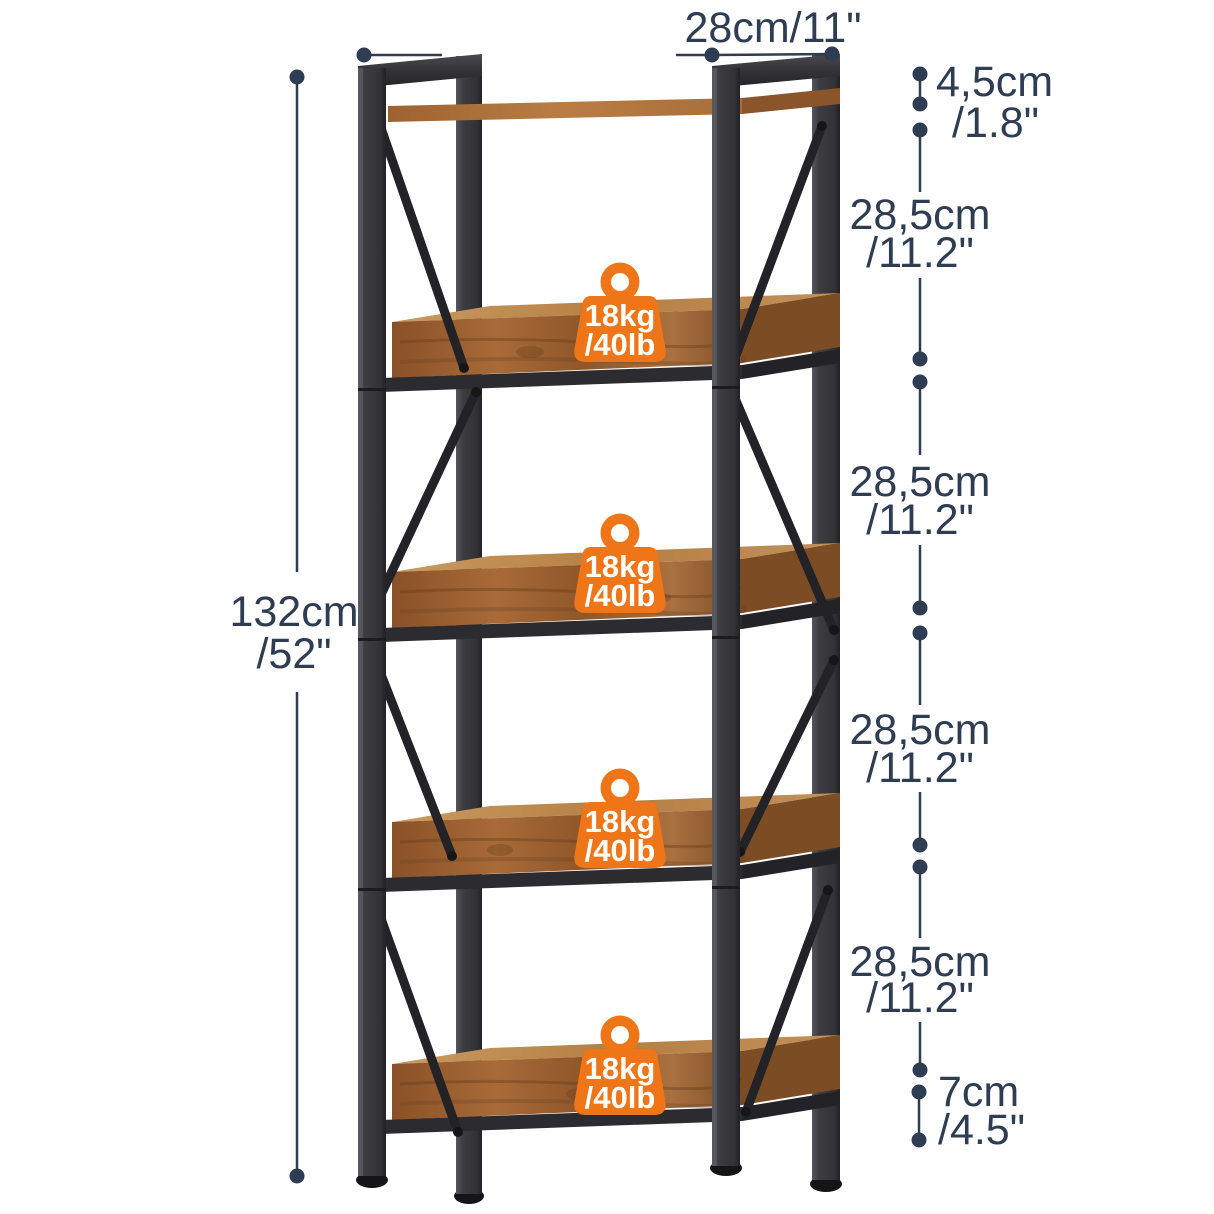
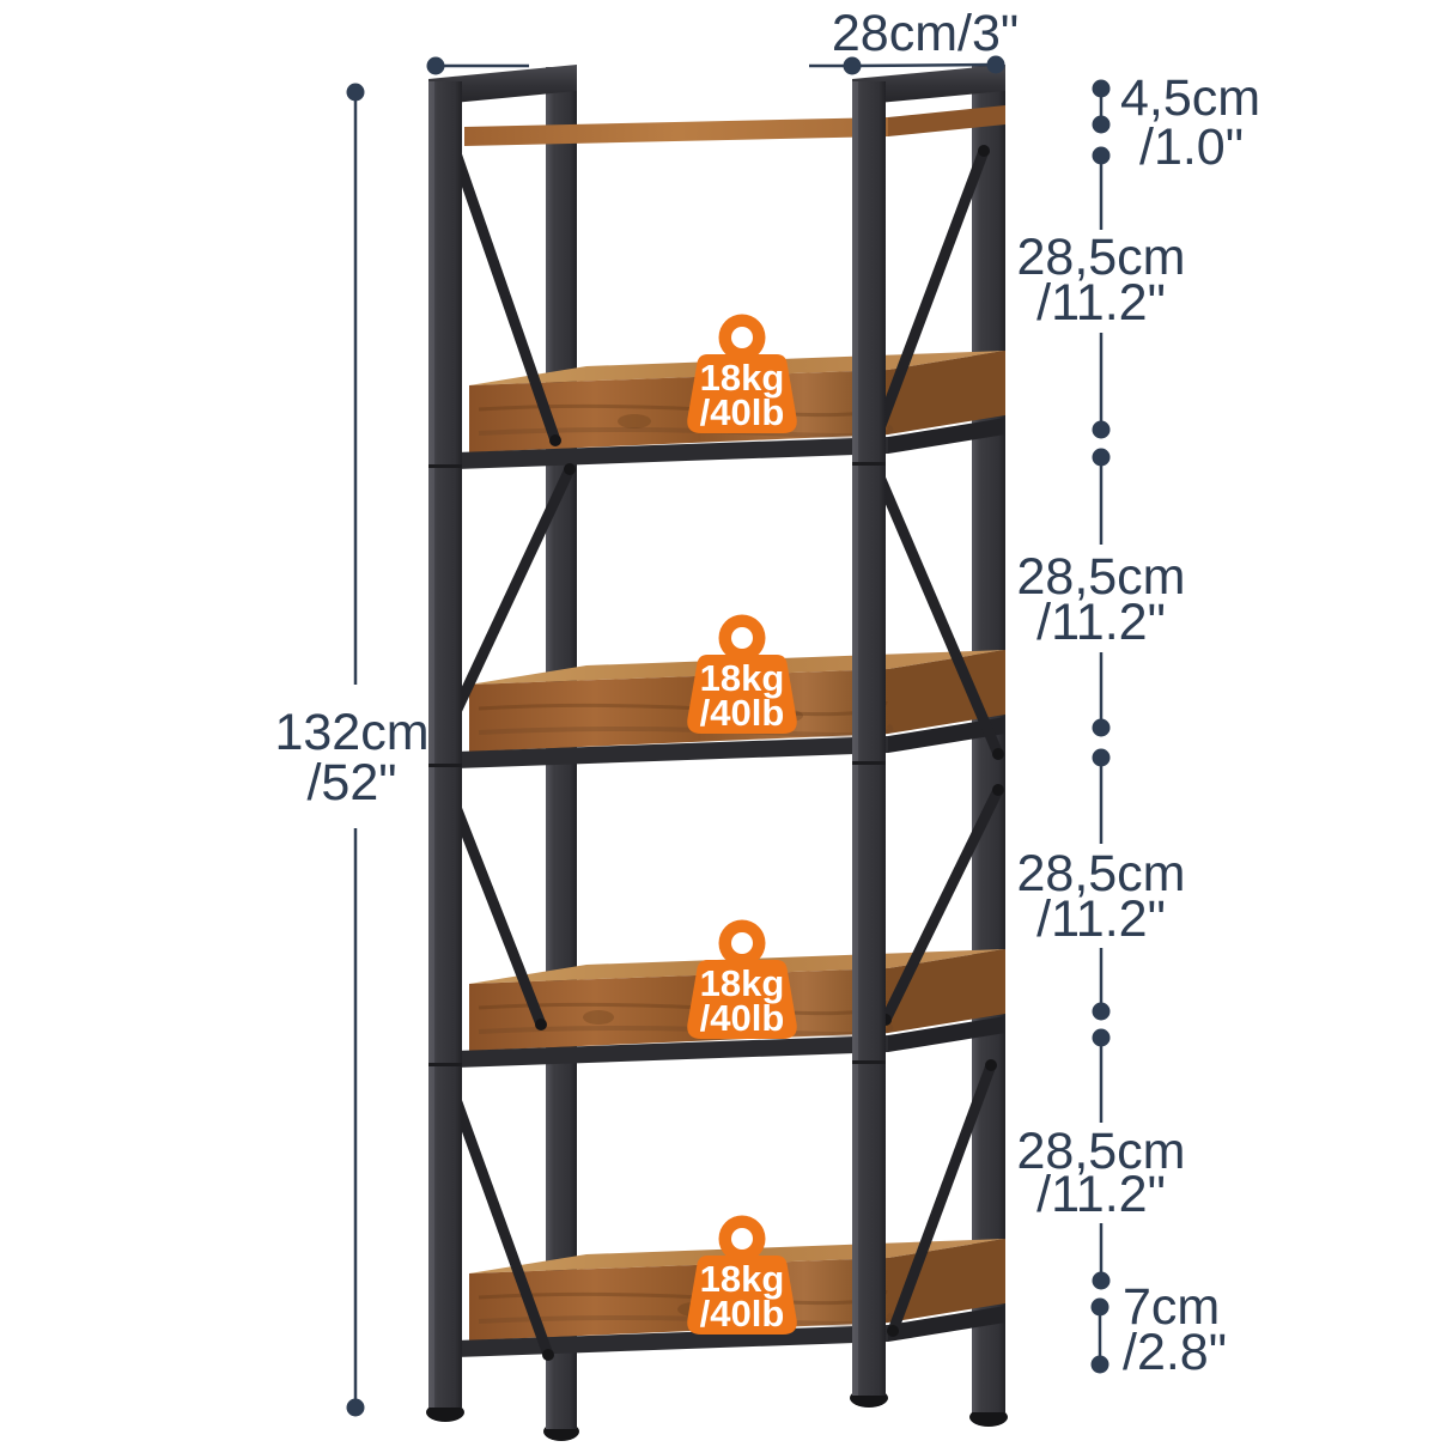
- 28cm/11"
+ 28cm/3"
  132cm
  /52"
  4,5cm
- /1.8"
+ /1.0"
  28,5cm
  /11.2"
  28,5cm
  /11.2"
  28,5cm
  /11.2"
  28,5cm
  /11.2"
  7cm
- /4.5"
+ /2.8"
  18kg
  /40lb
  18kg
  /40lb
  18kg
  /40lb
  18kg
  /40lb
